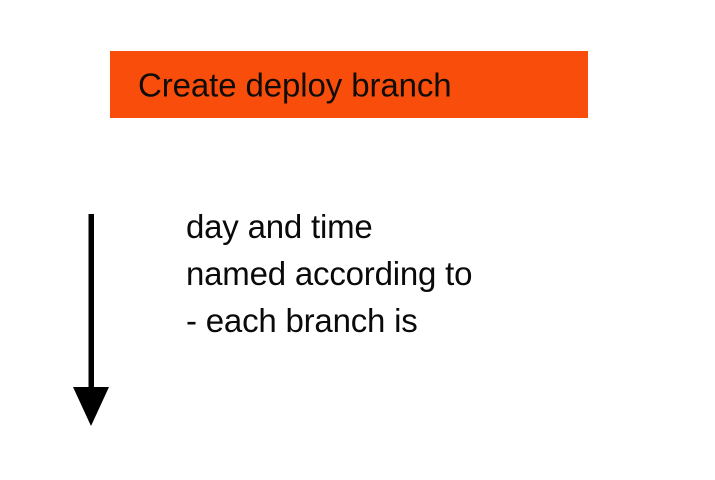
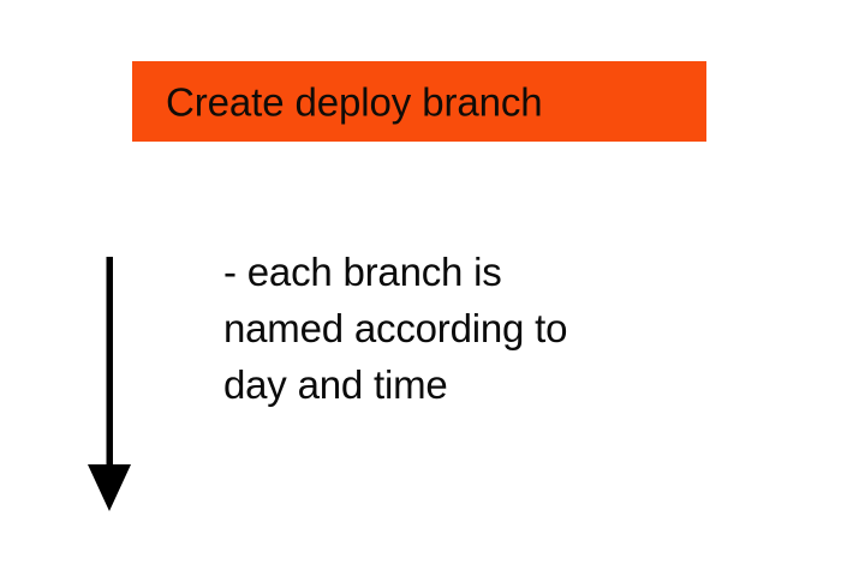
  Create deploy branch
- day and time
+ - each branch is
  named according to
- - each branch is
+ day and time
